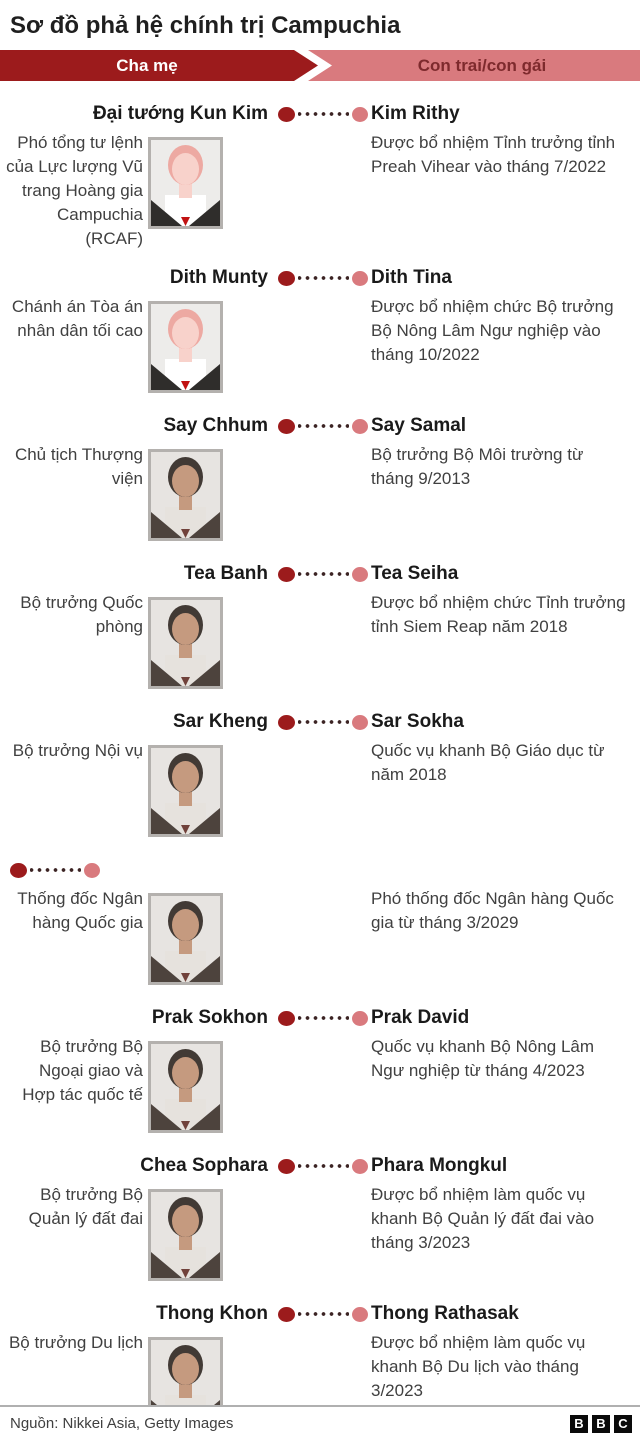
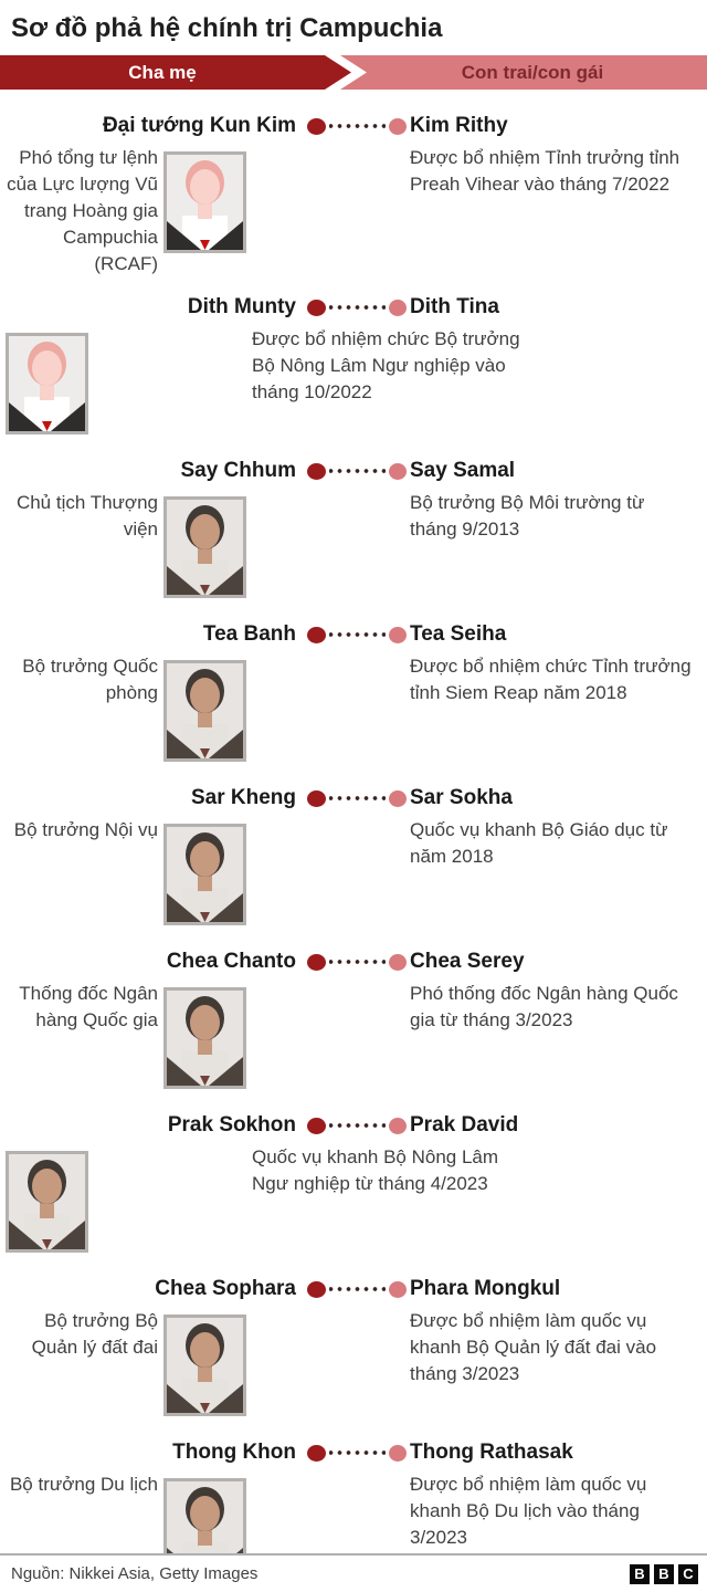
  Sơ đồ phả hệ chính trị Campuchia
  Cha mẹ
  Con trai/con gái
  Đại tướng Kun Kim
  Kim Rithy
  Phó tổng tư lệnh của Lực lượng Vũ trang Hoàng gia Campuchia (RCAF)
  Được bổ nhiệm Tỉnh trưởng tỉnh Preah Vihear vào tháng 7/2022
  Dith Munty
  Dith Tina
- Chánh án Tòa án nhân dân tối cao
  Được bổ nhiệm chức Bộ trưởng Bộ Nông Lâm Ngư nghiệp vào tháng 10/2022
  Say Chhum
  Say Samal
  Chủ tịch Thượng viện
  Bộ trưởng Bộ Môi trường từ tháng 9/2013
  Tea Banh
  Tea Seiha
  Bộ trưởng Quốc phòng
  Được bổ nhiệm chức Tỉnh trưởng tỉnh Siem Reap năm 2018
  Sar Kheng
  Sar Sokha
  Bộ trưởng Nội vụ
  Quốc vụ khanh Bộ Giáo dục từ năm 2018
+ Chea Chanto
+ Chea Serey
  Thống đốc Ngân hàng Quốc gia
- Phó thống đốc Ngân hàng Quốc gia từ tháng 3/2029
+ Phó thống đốc Ngân hàng Quốc gia từ tháng 3/2023
  Prak Sokhon
  Prak David
- Bộ trưởng Bộ Ngoại giao và Hợp tác quốc tế
  Quốc vụ khanh Bộ Nông Lâm Ngư nghiệp từ tháng 4/2023
  Chea Sophara
  Phara Mongkul
  Bộ trưởng Bộ Quản lý đất đai
  Được bổ nhiệm làm quốc vụ khanh Bộ Quản lý đất đai vào tháng 3/2023
  Thong Khon
  Thong Rathasak
  Bộ trưởng Du lịch
  Được bổ nhiệm làm quốc vụ khanh Bộ Du lịch vào tháng 3/2023
  Nguồn: Nikkei Asia, Getty Images
  B
  B
  C
